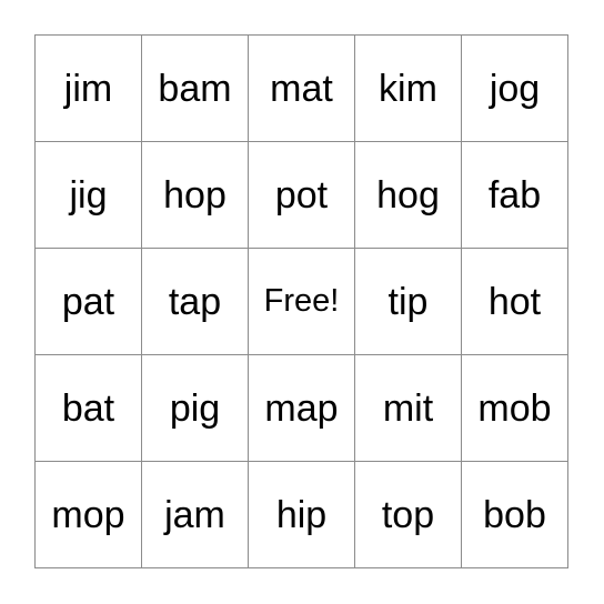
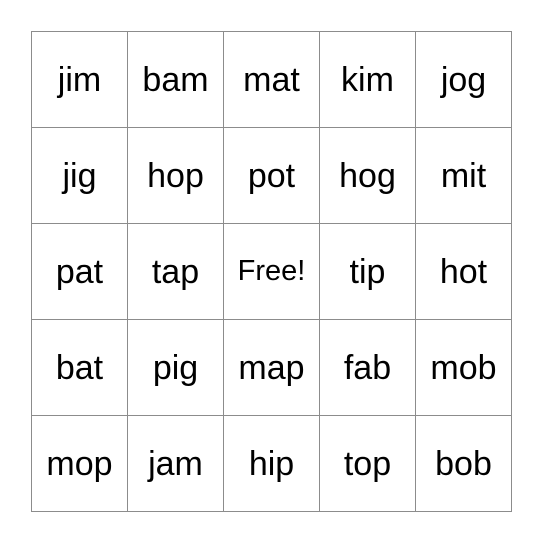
  jim	bam	mat	kim	jog
- jig	hop	pot	hog	fab
+ jig	hop	pot	hog	mit
  pat	tap	Free!	tip	hot
- bat	pig	map	mit	mob
+ bat	pig	map	fab	mob
  mop	jam	hip	top	bob
